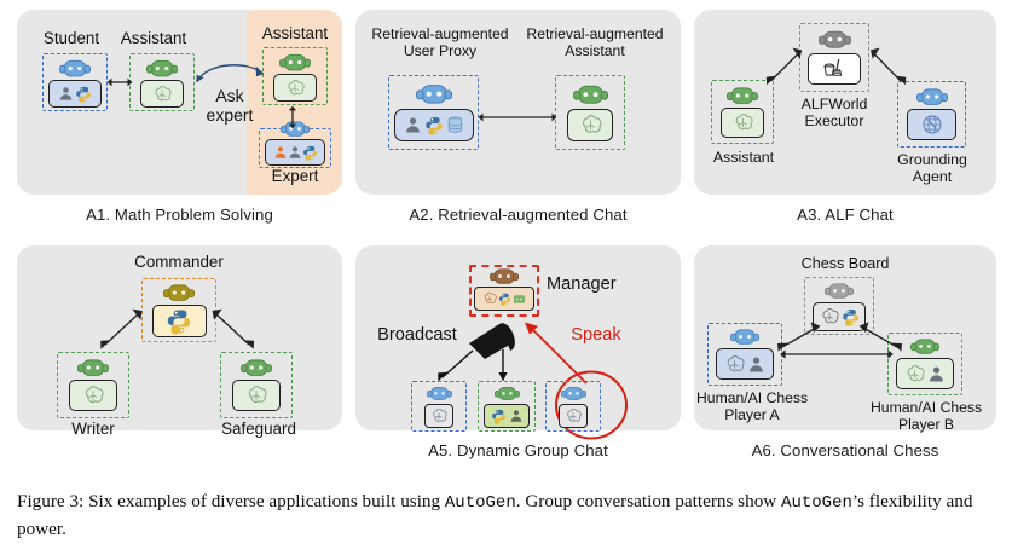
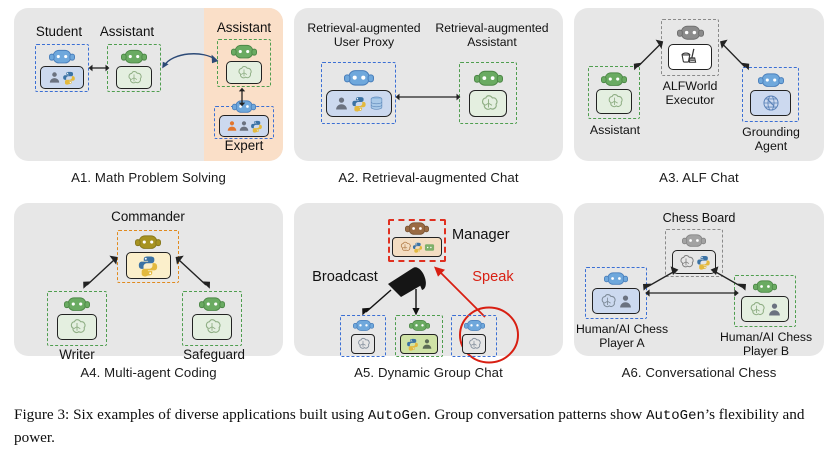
  Student
  Assistant
  Assistant
  Expert
- Ask
- expert
  A1. Math Problem Solving
  Retrieval-augmented
  User Proxy
  Retrieval-augmented
  Assistant
  A2. Retrieval-augmented Chat
  ALFWorld
  Executor
  Assistant
  Grounding
  Agent
  A3. ALF Chat
  Commander
  Writer
  Safeguard
+ A4. Multi-agent Coding
  Manager
  Broadcast
  Speak
  A5. Dynamic Group Chat
  Chess Board
  Human/AI Chess
  Player A
  Human/AI Chess
  Player B
  A6. Conversational Chess
  Figure 3: Six examples of diverse applications built using AutoGen. Group conversation patterns show AutoGen’s flexibility and power.
